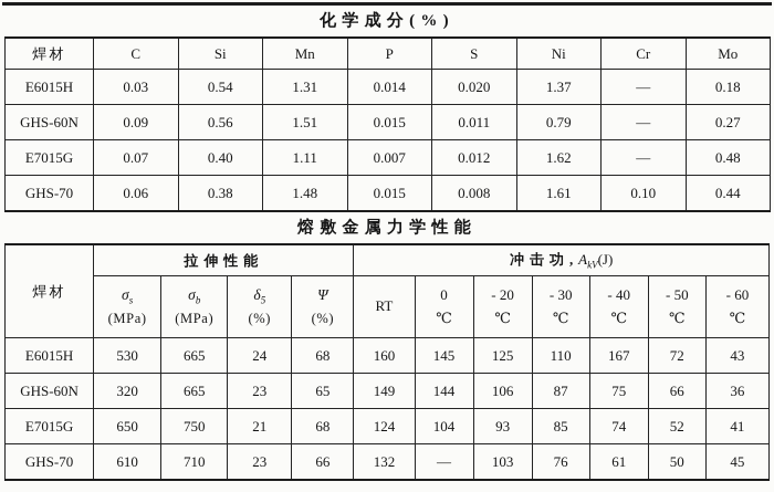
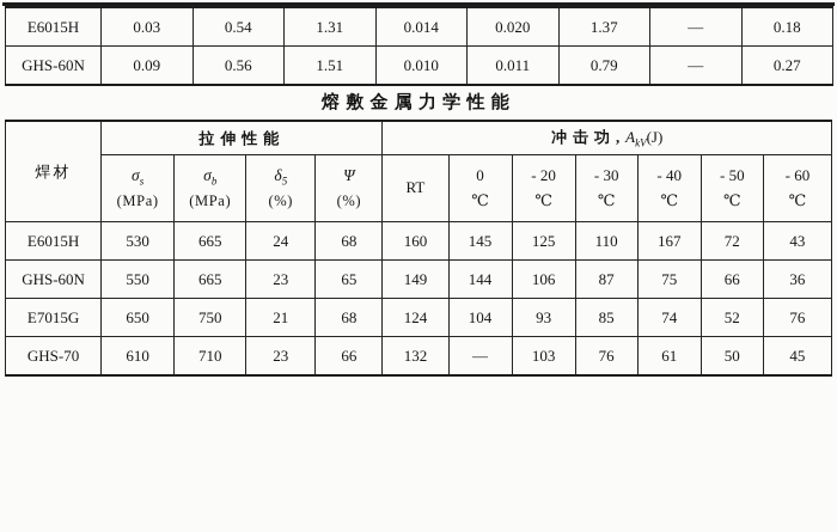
- 化学成分(%)
- 焊材	C	Si	Mn	P	S	Ni	Cr	Mo
  E6015H	0.03	0.54	1.31	0.014	0.020	1.37	—	0.18
- GHS-60N	0.09	0.56	1.51	0.015	0.011	0.79	—	0.27
+ GHS-60N	0.09	0.56	1.51	0.010	0.011	0.79	—	0.27
- E7015G	0.07	0.40	1.11	0.007	0.012	1.62	—	0.48
- GHS-70	0.06	0.38	1.48	0.015	0.008	1.61	0.10	0.44
  熔敷金属力学性能
  焊材	拉伸性能	冲击功,AkV(J)
  σs (MPa)	σb (MPa)	δ5 (%)	Ψ (%)	RT	0 ℃	- 20 ℃	- 30 ℃	- 40 ℃	- 50 ℃	- 60 ℃
  E6015H	530	665	24	68	160	145	125	110	167	72	43
- GHS-60N	320	665	23	65	149	144	106	87	75	66	36
+ GHS-60N	550	665	23	65	149	144	106	87	75	66	36
- E7015G	650	750	21	68	124	104	93	85	74	52	41
+ E7015G	650	750	21	68	124	104	93	85	74	52	76
  GHS-70	610	710	23	66	132	—	103	76	61	50	45
